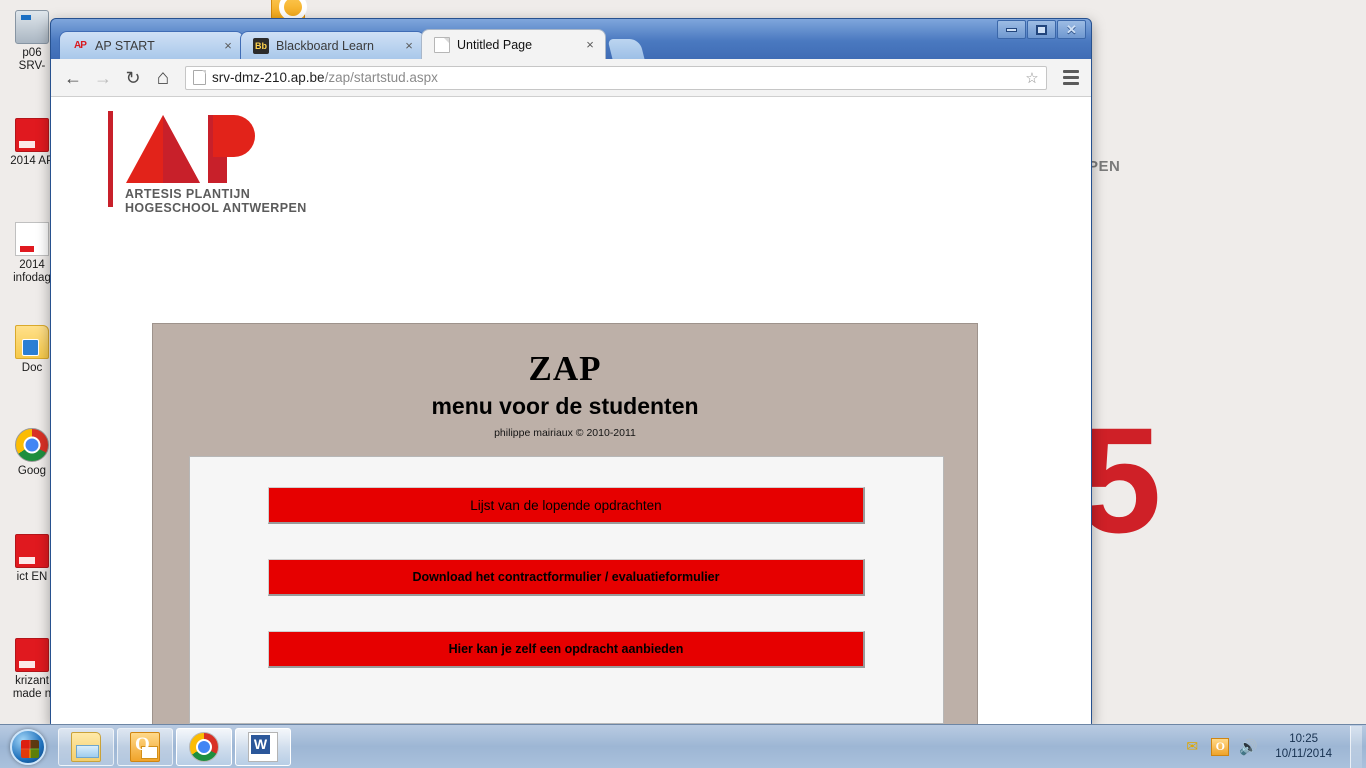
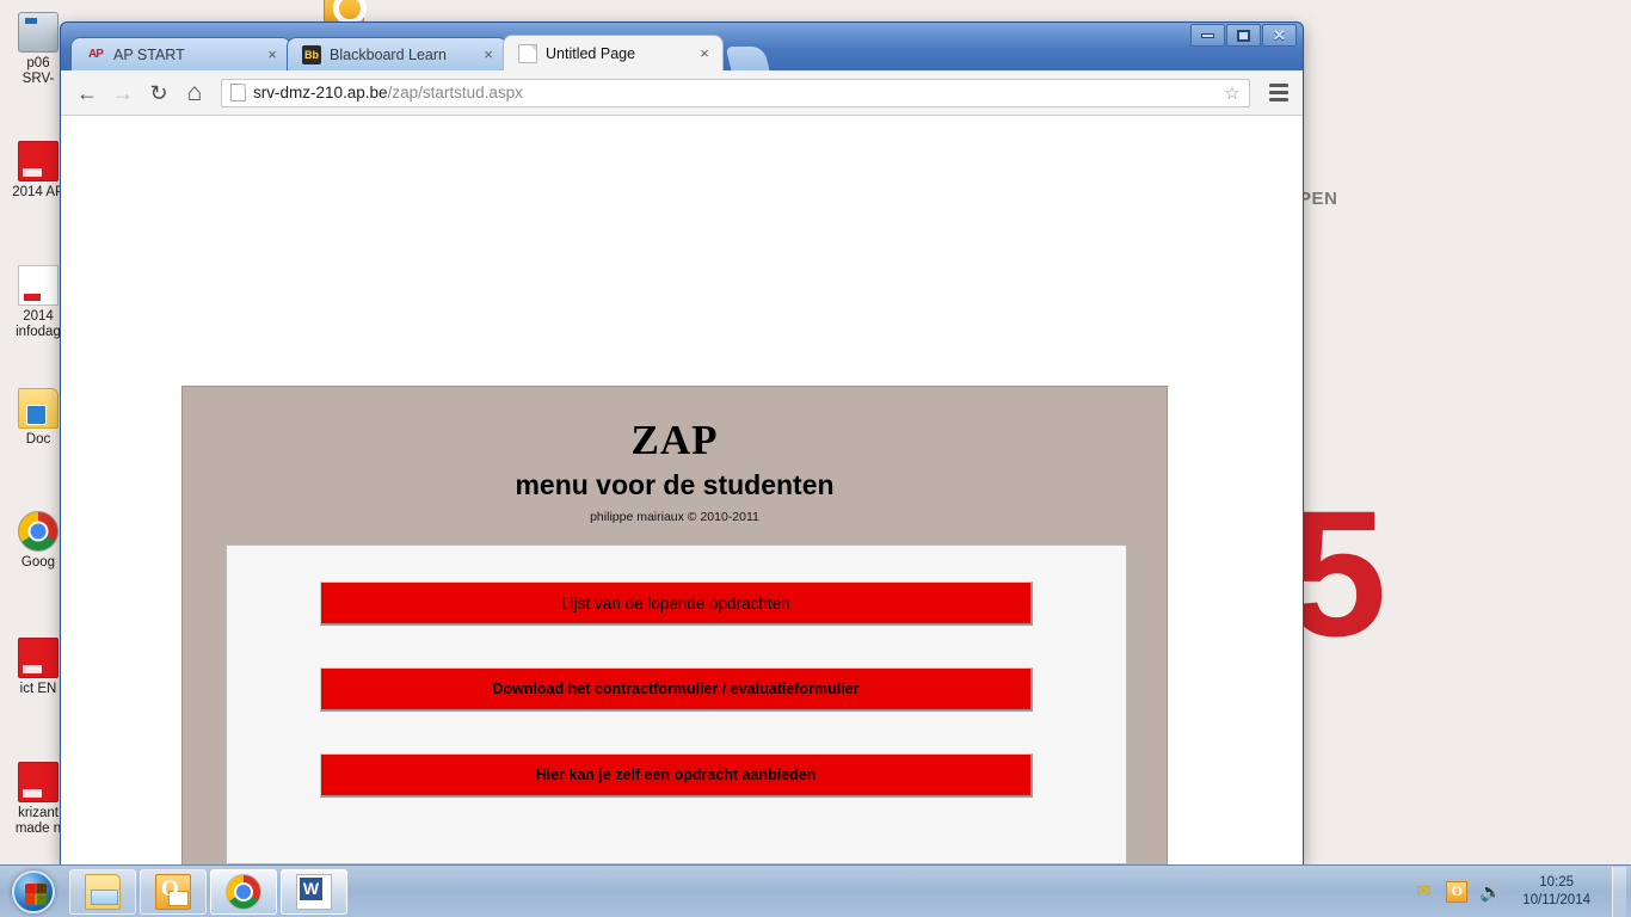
  PEN
  5
  p06
  SRV-
  2014 A
  2014
  infodag
  Doc
  Goog
  ict EN
  krizant
  made n
  ✕
  AP
  AP START
  ×
  Bb
  Blackboard Learn
  ×
  Untitled Page
  ×
  ←
  →
  ↻
  ⌂
  srv-dmz-210.ap.be/zap/startstud.aspx
  ☆
- ARTESIS PLANTIJN
- HOGESCHOOL ANTWERPEN
  ZAP
  menu voor de studenten
  philippe mairiaux © 2010-2011
  Lijst van de lopende opdrachten
  Download het contractformulier / evaluatieformulier
  Hier kan je zelf een opdracht aanbieden
  ✉
  O
  🔊
  10:25
  10/11/2014
